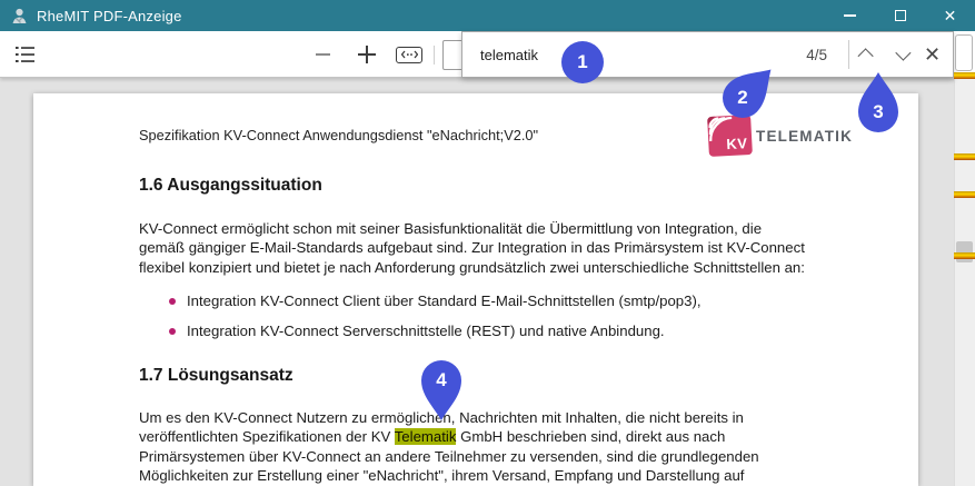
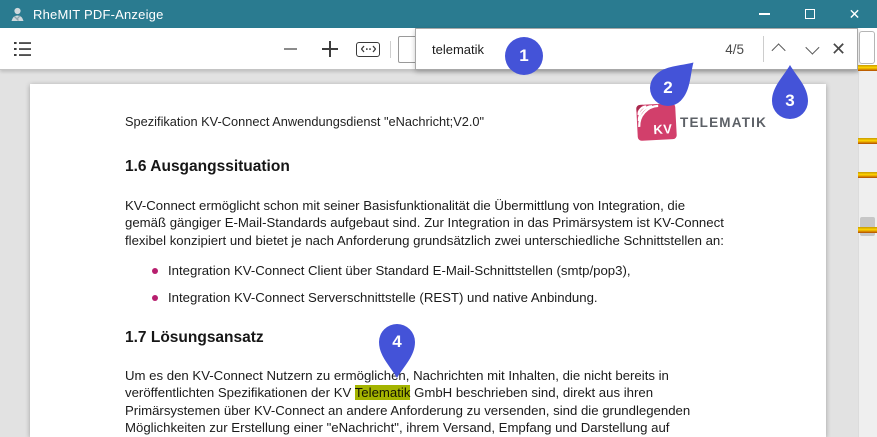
  RheMIT PDF-Anzeige
  ✕
  telematik
  4/5
  ✕
  Spezifikation KV-Connect Anwendungsdienst "eNachricht;V2.0"
  TELEMATIK
  1.6 Ausgangssituation
  KV-Connect ermöglicht schon mit seiner Basisfunktionalität die Übermittlung von Integration, die
  gemäß gängiger E-Mail-Standards aufgebaut sind. Zur Integration in das Primärsystem ist KV-Connect
  flexibel konzipiert und bietet je nach Anforderung grundsätzlich zwei unterschiedliche Schnittstellen an:
  Integration KV-Connect Client über Standard E-Mail-Schnittstellen (smtp/pop3),
  Integration KV-Connect Serverschnittstelle (REST) und native Anbindung.
  1.7 Lösungsansatz
  Um es den KV-Connect Nutzern zu ermöglichen, Nachrichten mit Inhalten, die nicht bereits in
- veröffentlichten Spezifikationen der KV Telematik GmbH beschrieben sind, direkt aus nach
+ veröffentlichten Spezifikationen der KV Telematik GmbH beschrieben sind, direkt aus ihren
- Primärsystemen über KV-Connect an andere Teilnehmer zu versenden, sind die grundlegenden
+ Primärsystemen über KV-Connect an andere Anforderung zu versenden, sind die grundlegenden
  Möglichkeiten zur Erstellung einer "eNachricht", ihrem Versand, Empfang und Darstellung auf
  1
  2
  3
  4
